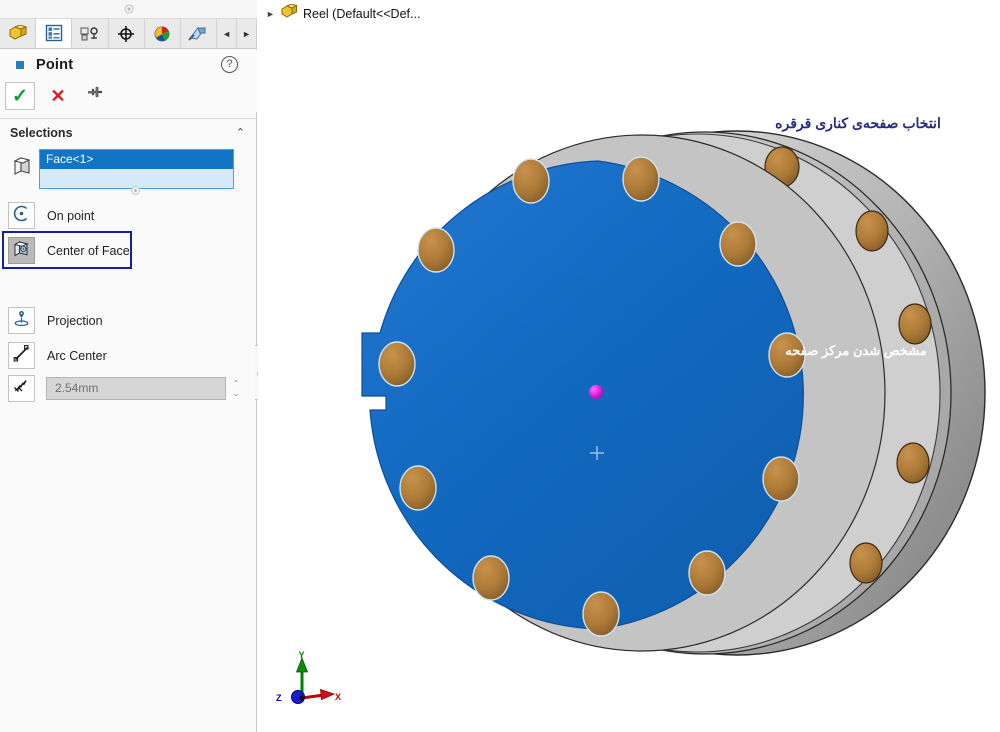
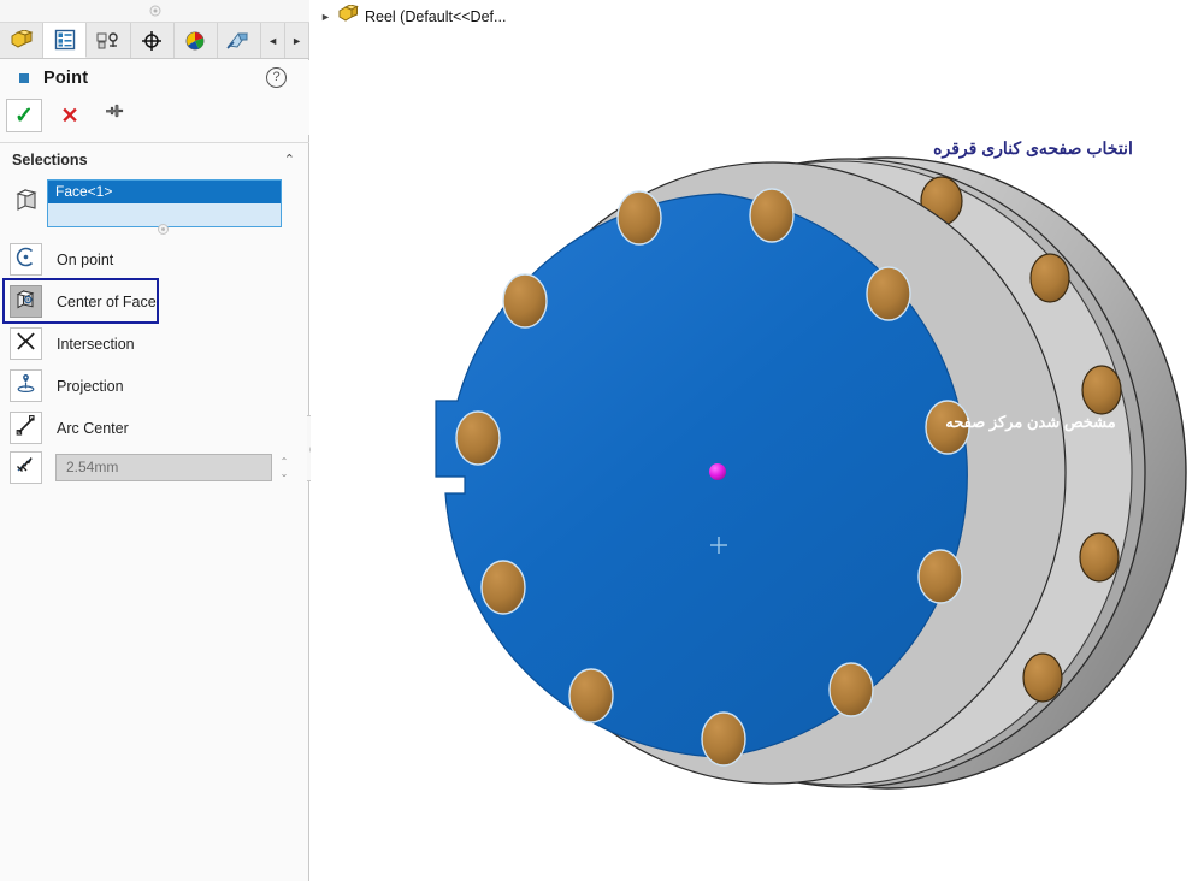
  ◄
  ►
  Point
  ?
  ✓
  ✕
  Selections
  ⌃
  Face<1>
  On point
  Center of Face
+ Intersection
  Projection
  Arc Center
  2.54mm
  ⌃
  ⌄
  ►
  Reel (Default<<Def...
  انتخاب صفحه‌ی کناری قرقره
  مشخص شدن مرکز صفحه
- Y
- X
- Z
